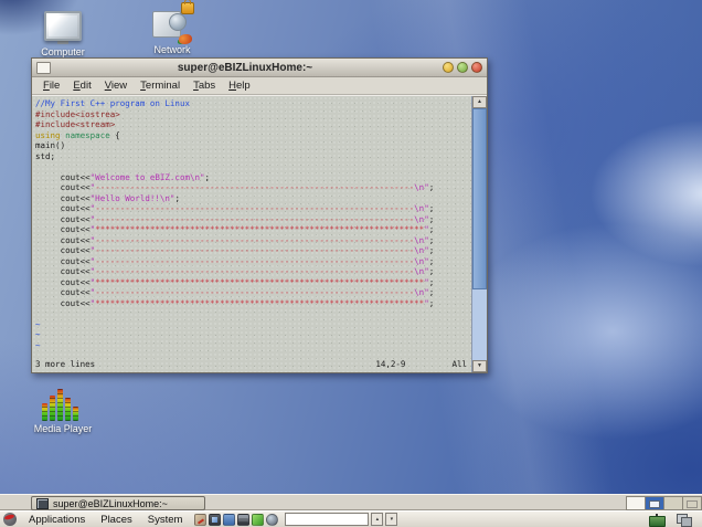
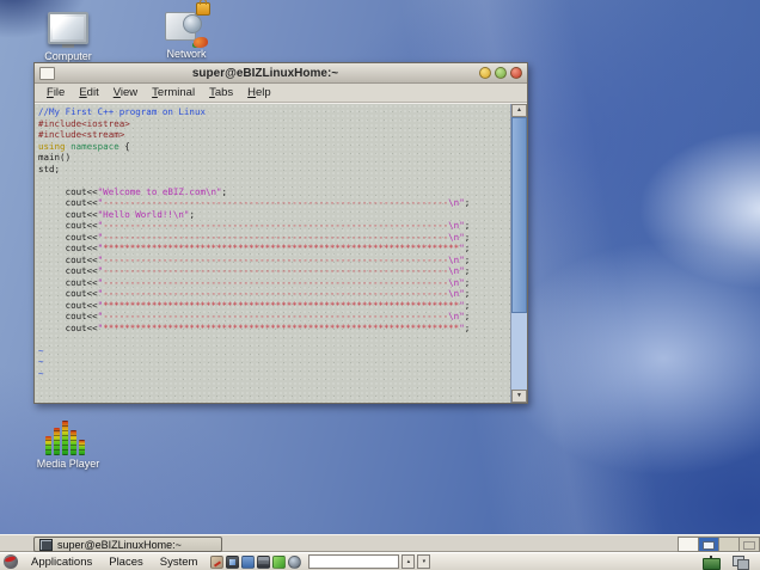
  Computer
  Network
  Media Player
  super@eBIZLinuxHome:~
  File
  Edit
  View
  Terminal
  Tabs
  Help
  //My First C++ program on Linux
  #include<iostrea>
  #include<stream>
  using namespace {
  main()
  std;
  cout<<"Welcome to eBIZ.com\n";
  cout<<"----------------------------------------------------------------\n";
  cout<<"Hello World!!\n";
  cout<<"----------------------------------------------------------------\n";
  cout<<"----------------------------------------------------------------\n";
  cout<<"******************************************************************";
  cout<<"----------------------------------------------------------------\n";
  cout<<"----------------------------------------------------------------\n";
  cout<<"----------------------------------------------------------------\n";
  cout<<"----------------------------------------------------------------\n";
  cout<<"******************************************************************";
  cout<<"----------------------------------------------------------------\n";
  cout<<"******************************************************************";
  ~
  ~
  ~
- 3 more lines
- 14,2-9
- All
  super@eBIZLinuxHome:~
  Applications
  Places
  System
